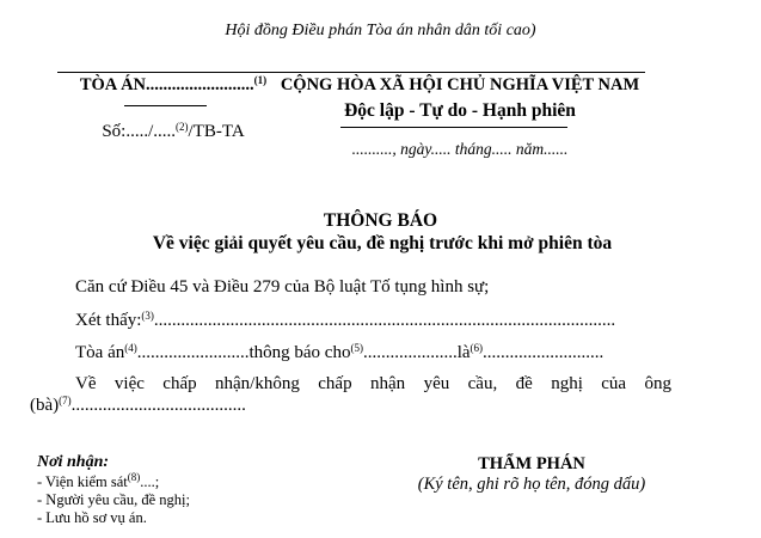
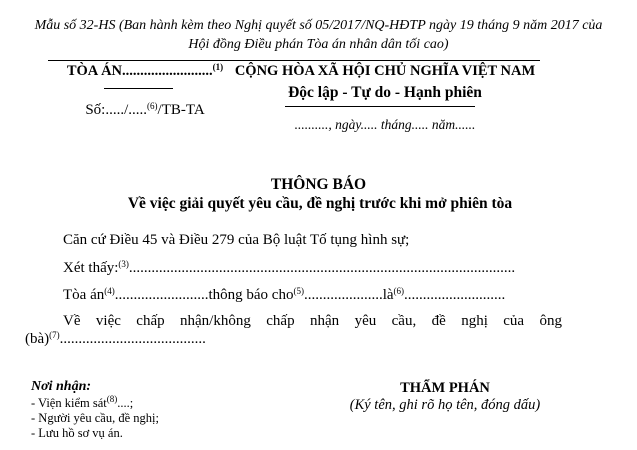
+ Mẫu số 32-HS (Ban hành kèm theo Nghị quyết số 05/2017/NQ-HĐTP ngày 19 tháng 9 năm 2017 của
  Hội đồng Điều phán Tòa án nhân dân tối cao)
  TÒA ÁN.........................(1)
- Số:...../.....(2)/TB-TA
+ Số:...../.....(6)/TB-TA
  CỘNG HÒA XÃ HỘI CHỦ NGHĨA VIỆT NAM
  Độc lập - Tự do - Hạnh phiên
  .........., ngày..... tháng..... năm......
  THÔNG BÁO
  Về việc giải quyết yêu cầu, đề nghị trước khi mở phiên tòa
  Căn cứ Điều 45 và Điều 279 của Bộ luật Tố tụng hình sự;
  Xét thấy:(3).......................................................................................................
  Tòa án(4).........................thông báo cho(5).....................là(6)...........................
  Về việc chấp nhận/không chấp nhận yêu cầu, đề nghị của ông
  (bà)(7).......................................
  Nơi nhận:
  - Viện kiểm sát(8)....;
  - Người yêu cầu, đề nghị;
  - Lưu hồ sơ vụ án.
  THẨM PHÁN
  (Ký tên, ghi rõ họ tên, đóng dấu)
